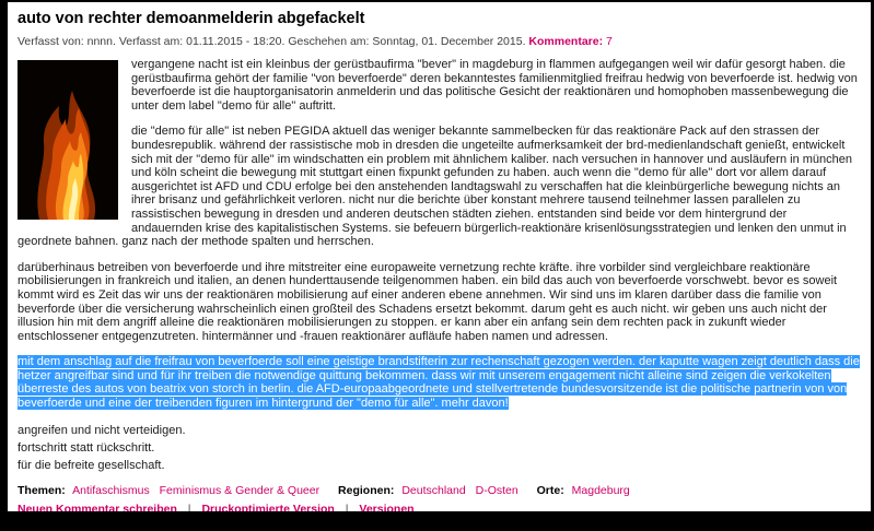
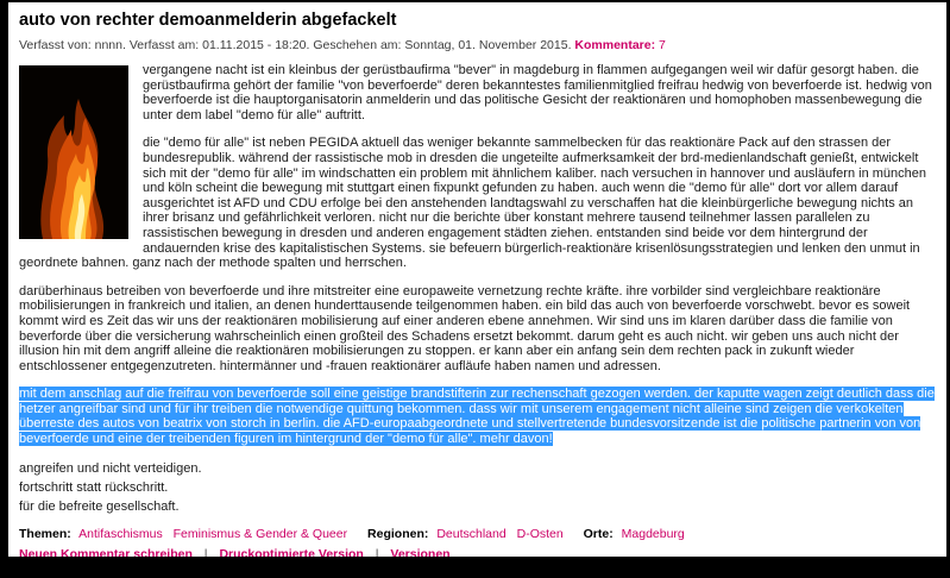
  auto von rechter demoanmelderin abgefackelt
- Verfasst von: nnnn. Verfasst am: 01.11.2015 - 18:20. Geschehen am: Sonntag, 01. December 2015. Kommentare: 7
+ Verfasst von: nnnn. Verfasst am: 01.11.2015 - 18:20. Geschehen am: Sonntag, 01. November 2015. Kommentare: 7
  vergangene nacht ist ein kleinbus der gerüstbaufirma "bever" in magdeburg in flammen aufgegangen weil wir dafür gesorgt haben. die gerüstbaufirma gehört der familie "von beverfoerde" deren bekanntestes familienmitglied freifrau hedwig von beverfoerde ist. hedwig von beverfoerde ist die hauptorganisatorin anmelderin und das politische Gesicht der reaktionären und homophoben massenbewegung die unter dem label "demo für alle" auftritt.
- die "demo für alle" ist neben PEGIDA aktuell das weniger bekannte sammelbecken für das reaktionäre Pack auf den strassen der bundesrepublik. während der rassistische mob in dresden die ungeteilte aufmerksamkeit der brd-medienlandschaft genießt, entwickelt sich mit der "demo für alle" im windschatten ein problem mit ähnlichem kaliber. nach versuchen in hannover und ausläufern in münchen und köln scheint die bewegung mit stuttgart einen fixpunkt gefunden zu haben. auch wenn die "demo für alle" dort vor allem darauf ausgerichtet ist AFD und CDU erfolge bei den anstehenden landtagswahl zu verschaffen hat die kleinbürgerliche bewegung nichts an ihrer brisanz und gefährlichkeit verloren. nicht nur die berichte über konstant mehrere tausend teilnehmer lassen parallelen zu rassistischen bewegung in dresden und anderen deutschen städten ziehen. entstanden sind beide vor dem hintergrund der andauernden krise des kapitalistischen Systems. sie befeuern bürgerlich-reaktionäre krisenlösungsstrategien und lenken den unmut in geordnete bahnen. ganz nach der methode spalten und herrschen.
+ die "demo für alle" ist neben PEGIDA aktuell das weniger bekannte sammelbecken für das reaktionäre Pack auf den strassen der bundesrepublik. während der rassistische mob in dresden die ungeteilte aufmerksamkeit der brd-medienlandschaft genießt, entwickelt sich mit der "demo für alle" im windschatten ein problem mit ähnlichem kaliber. nach versuchen in hannover und ausläufern in münchen und köln scheint die bewegung mit stuttgart einen fixpunkt gefunden zu haben. auch wenn die "demo für alle" dort vor allem darauf ausgerichtet ist AFD und CDU erfolge bei den anstehenden landtagswahl zu verschaffen hat die kleinbürgerliche bewegung nichts an ihrer brisanz und gefährlichkeit verloren. nicht nur die berichte über konstant mehrere tausend teilnehmer lassen parallelen zu rassistischen bewegung in dresden und anderen engagement städten ziehen. entstanden sind beide vor dem hintergrund der andauernden krise des kapitalistischen Systems. sie befeuern bürgerlich-reaktionäre krisenlösungsstrategien und lenken den unmut in geordnete bahnen. ganz nach der methode spalten und herrschen.
  darüberhinaus betreiben von beverfoerde und ihre mitstreiter eine europaweite vernetzung rechte kräfte. ihre vorbilder sind vergleichbare reaktionäre mobilisierungen in frankreich und italien, an denen hunderttausende teilgenommen haben. ein bild das auch von beverfoerde vorschwebt. bevor es soweit kommt wird es Zeit das wir uns der reaktionären mobilisierung auf einer anderen ebene annehmen. Wir sind uns im klaren darüber dass die familie von beverforde über die versicherung wahrscheinlich einen großteil des Schadens ersetzt bekommt. darum geht es auch nicht. wir geben uns auch nicht der illusion hin mit dem angriff alleine die reaktionären mobilisierungen zu stoppen. er kann aber ein anfang sein dem rechten pack in zukunft wieder entschlossener entgegenzutreten. hintermänner und -frauen reaktionärer aufläufe haben namen und adressen.
  mit dem anschlag auf die freifrau von beverfoerde soll eine geistige brandstifterin zur rechenschaft gezogen werden. der kaputte wagen zeigt deutlich dass die hetzer angreifbar sind und für ihr treiben die notwendige quittung bekommen. dass wir mit unserem engagement nicht alleine sind zeigen die verkokelten überreste des autos von beatrix von storch in berlin. die AFD-europaabgeordnete und stellvertretende bundesvorsitzende ist die politische partnerin von von beverfoerde und eine der treibenden figuren im hintergrund der "demo für alle". mehr davon!
  angreifen und nicht verteidigen.
  fortschritt statt rückschritt.
  für die befreite gesellschaft.
  Themen: Antifaschismus Feminismus & Gender & Queer Regionen: Deutschland D-Osten Orte: Magdeburg
  Neuen Kommentar schreiben | Druckoptimierte Version | Versionen
